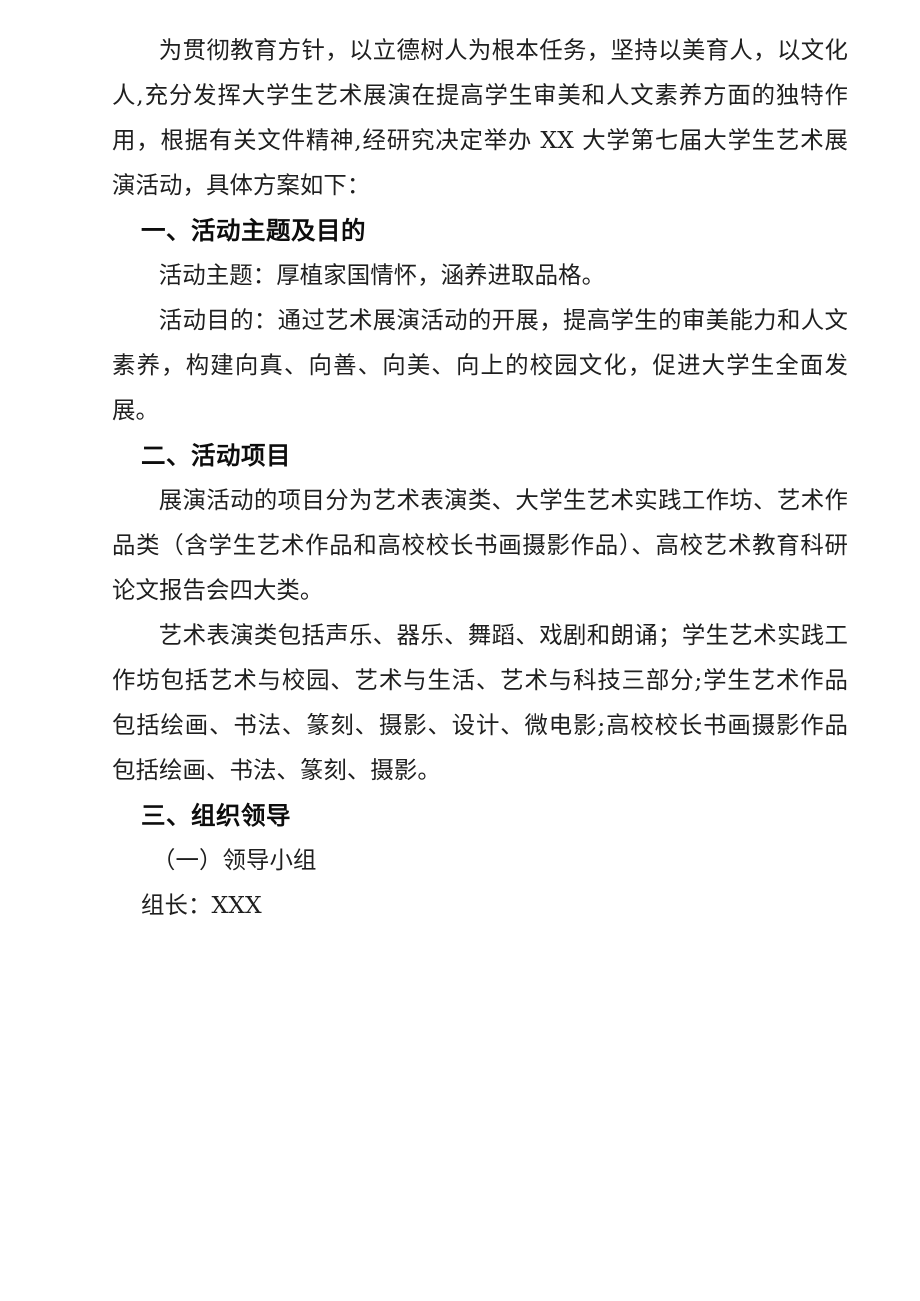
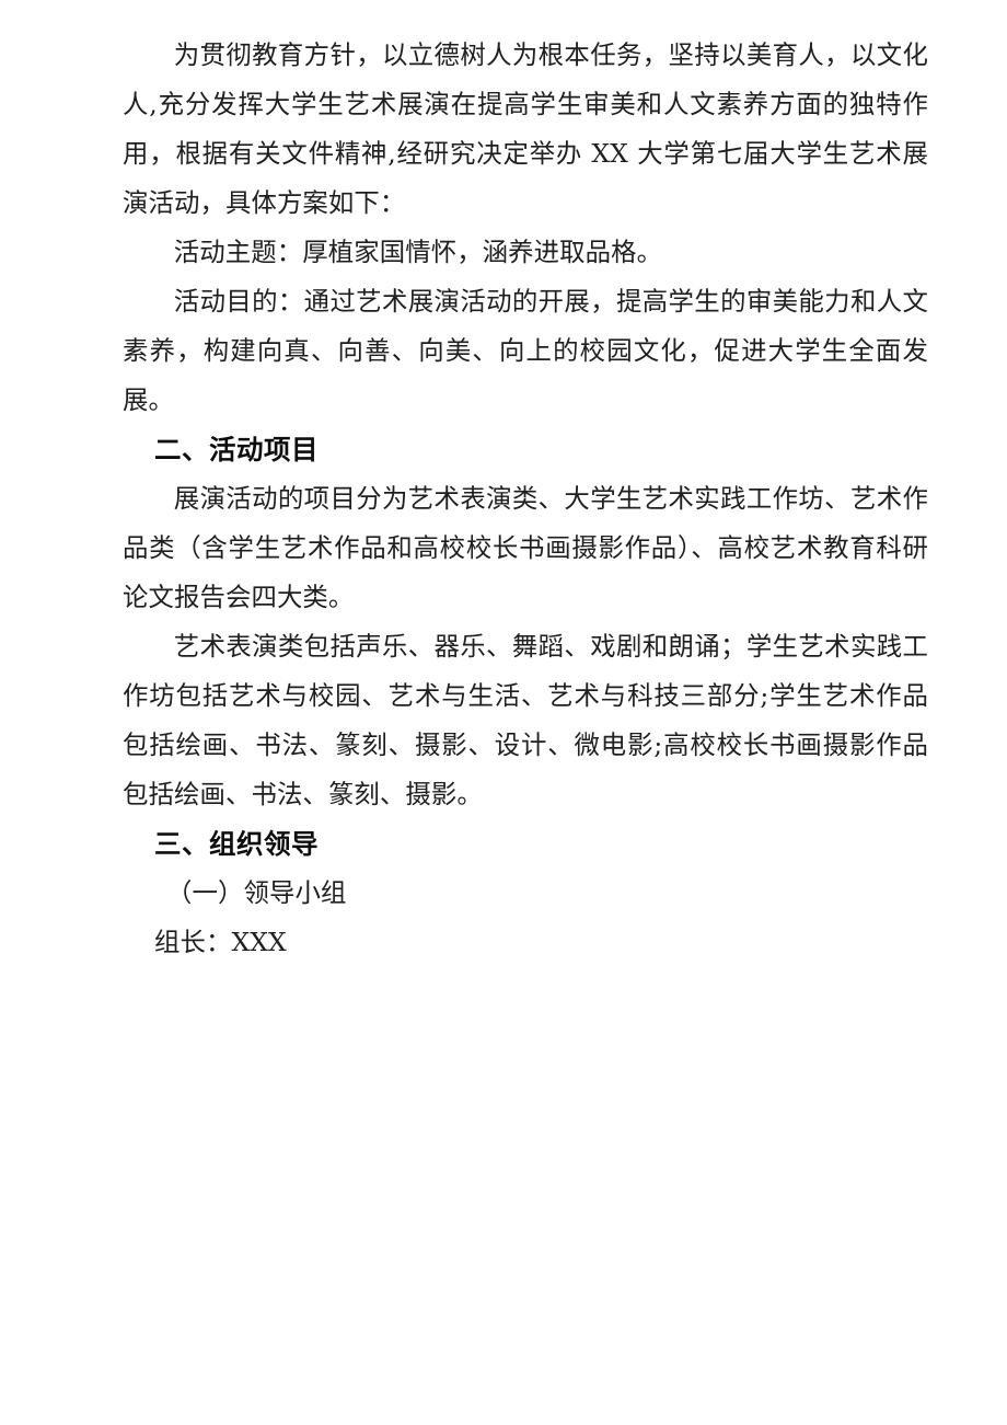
  为贯彻教育方针，以立德树人为根本任务，坚持以美育人，以文化人,充分发挥大学生艺术展演在提高学生审美和人文素养方面的独特作用，根据有关文件精神,经研究决定举办 XX 大学第七届大学生艺术展演活动，具体方案如下：
- 一、活动主题及目的
  活动主题：厚植家国情怀，涵养进取品格。
  活动目的：通过艺术展演活动的开展，提高学生的审美能力和人文素养，构建向真、向善、向美、向上的校园文化，促进大学生全面发展。
  二、活动项目
  展演活动的项目分为艺术表演类、大学生艺术实践工作坊、艺术作品类（含学生艺术作品和高校校长书画摄影作品）、高校艺术教育科研论文报告会四大类。
  艺术表演类包括声乐、器乐、舞蹈、戏剧和朗诵；学生艺术实践工作坊包括艺术与校园、艺术与生活、艺术与科技三部分;学生艺术作品包括绘画、书法、篆刻、摄影、设计、微电影;高校校长书画摄影作品包括绘画、书法、篆刻、摄影。
  三、组织领导
  （一）领导小组
  组长：XXX
